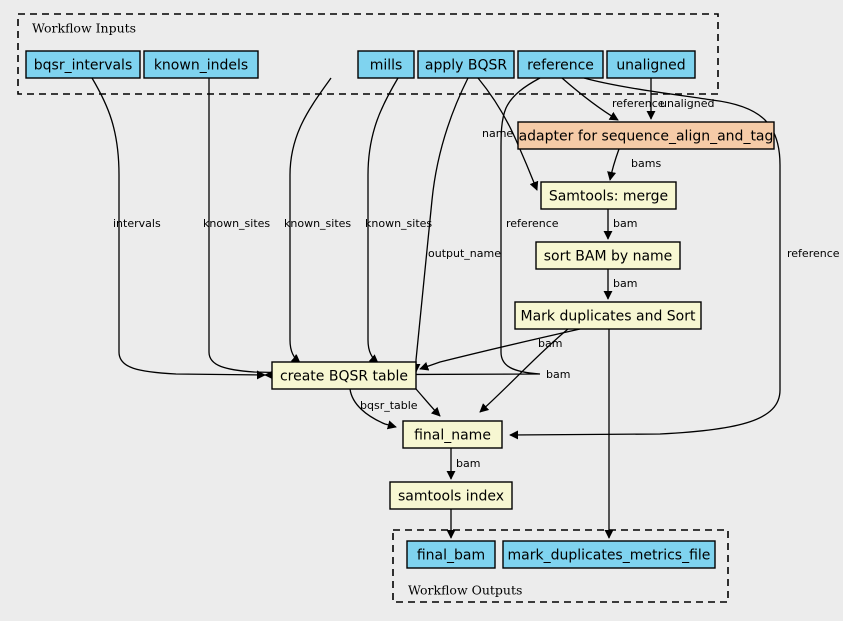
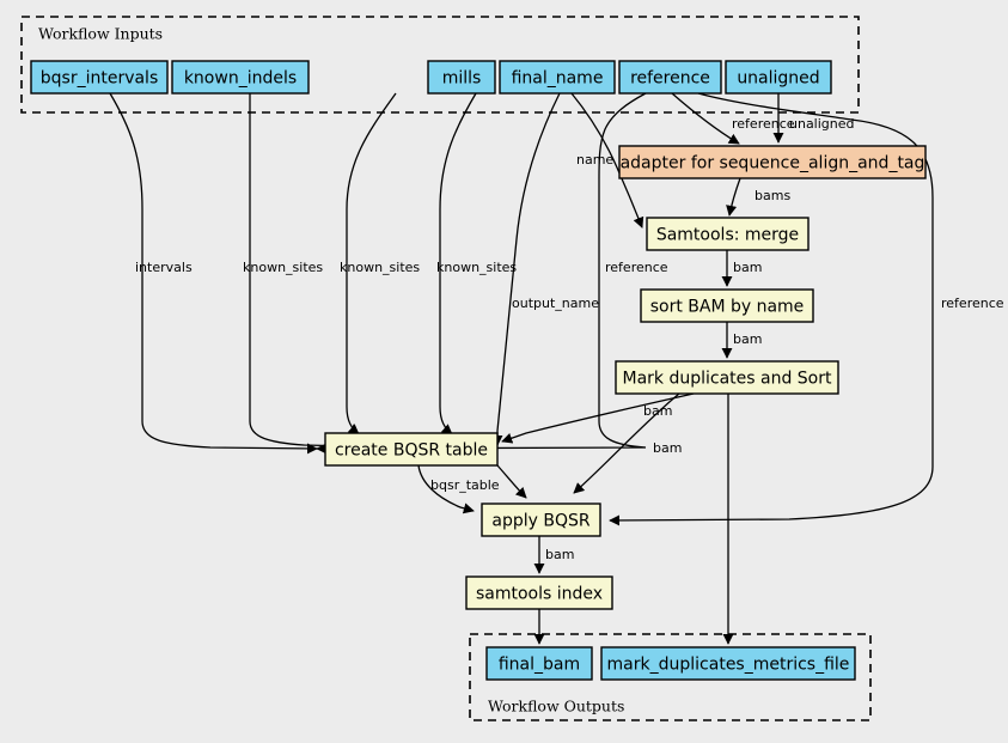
  Workflow Inputs
  Workflow Outputs
  bqsr_intervals
  known_indels
  mills
- apply BQSR
+ final_name
  reference
  unaligned
  adapter for sequence_align_and_tag
  Samtools: merge
  sort BAM by name
  Mark duplicates and Sort
  create BQSR table
- final_name
+ apply BQSR
  samtools index
  final_bam
  mark_duplicates_metrics_file
  intervals
  known_sites
  known_sites
  known_sites
  output_name
  name
  reference
  unaligned
  reference
  reference
  bams
  bam
  bam
  bam
  bam
  bqsr_table
  bam
